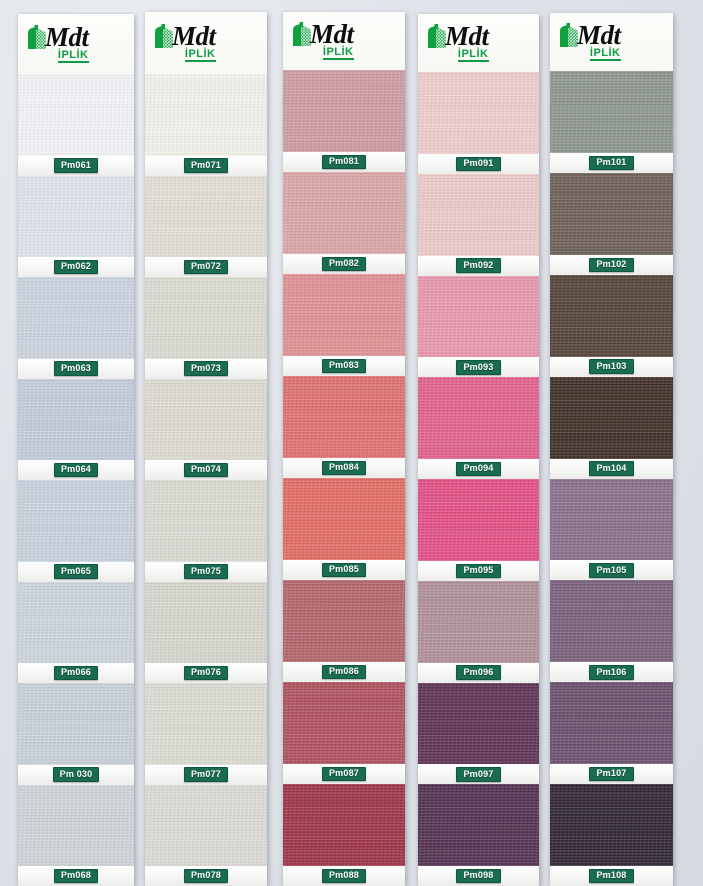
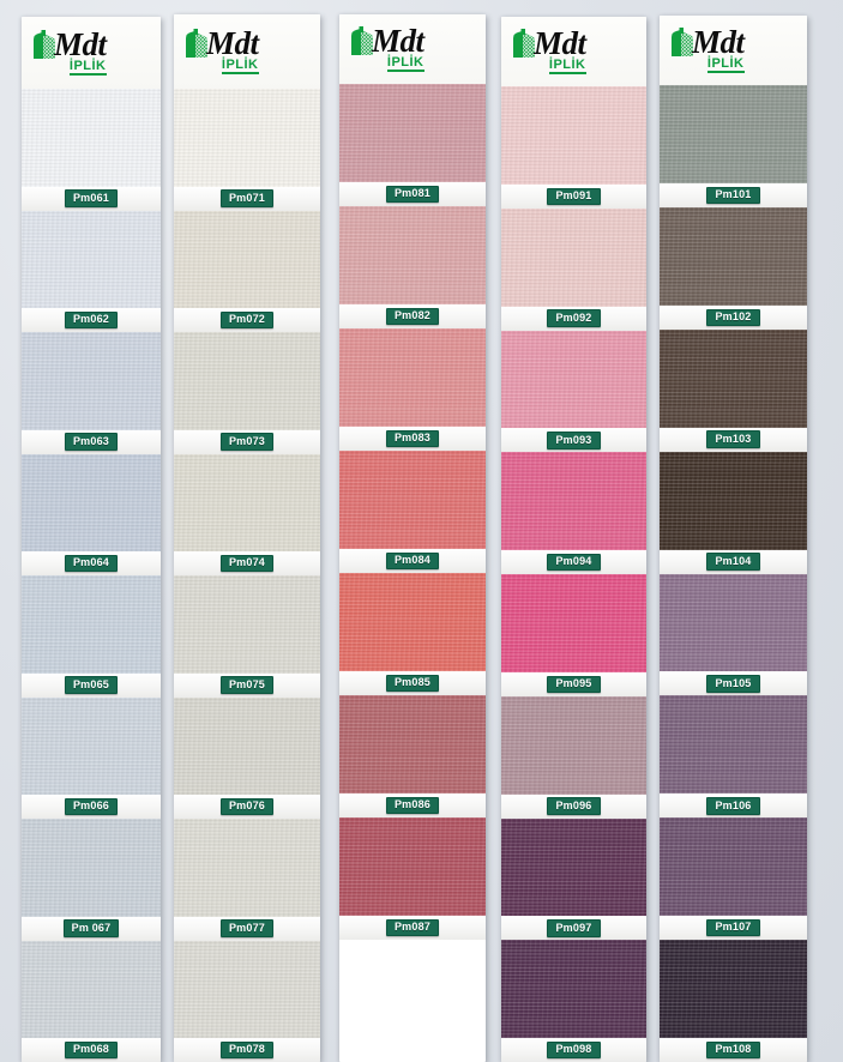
  Mdt
  İPLİK
  Pm061
  Pm062
  Pm063
  Pm064
  Pm065
  Pm066
- Pm 030
+ Pm 067
  Pm068
  Mdt
  İPLİK
  Pm071
  Pm072
  Pm073
  Pm074
  Pm075
  Pm076
  Pm077
  Pm078
  Mdt
  İPLİK
  Pm081
  Pm082
  Pm083
  Pm084
  Pm085
  Pm086
  Pm087
- Pm088
  Mdt
  İPLİK
  Pm091
  Pm092
  Pm093
  Pm094
  Pm095
  Pm096
  Pm097
  Pm098
  Mdt
  İPLİK
  Pm101
  Pm102
  Pm103
  Pm104
  Pm105
  Pm106
  Pm107
  Pm108
